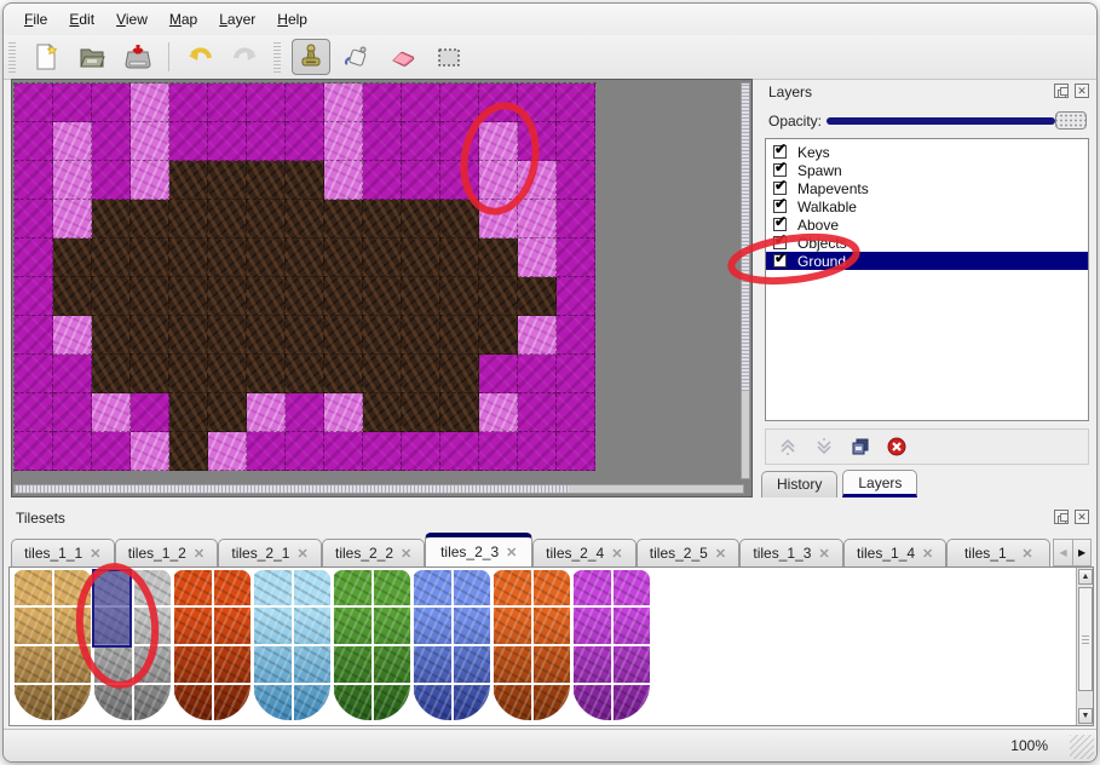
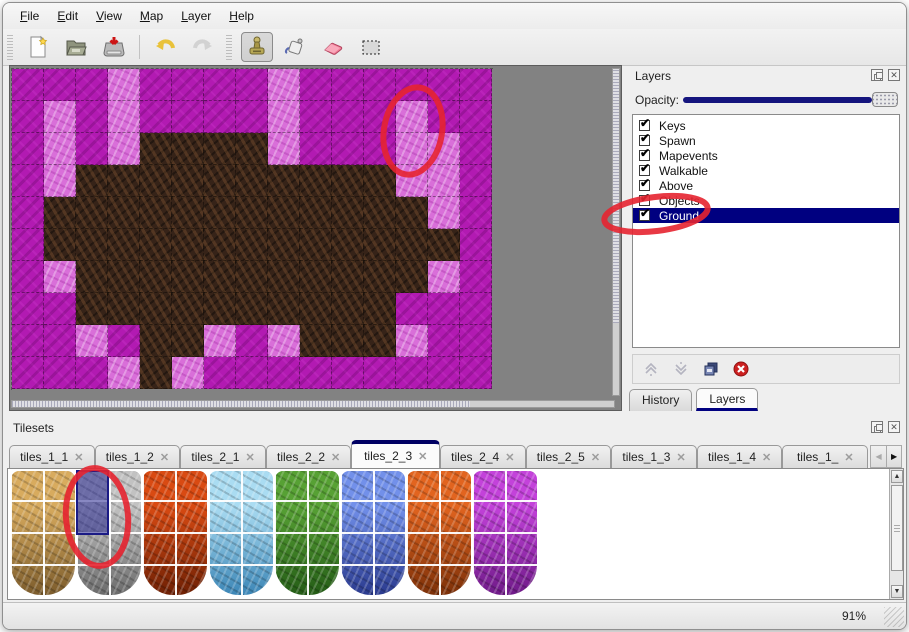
  File
  Edit
  View
  Map
  Layer
  Help
  Layers
  ✕
  Opacity:
  ✔
  Keys
  ✔
  Spawn
  ✔
  Mapevents
  ✔
  Walkable
  ✔
  Above
  Objec
  ✔
  Ground
  History
  Layers
  Tilesets
  ✕
  tiles_1_1
  ✕
  tiles_1_2
  ✕
  tiles_2_1
  ✕
  tiles_2_2
  ✕
  tiles_2_3
  ✕
  tiles_2_4
  ✕
  tiles_2_5
  ✕
  tiles_1_3
  ✕
  tiles_1_4
  ✕
  tiles_1_
  ✕
  ◀
  ▶
- 100%
+ 91%
